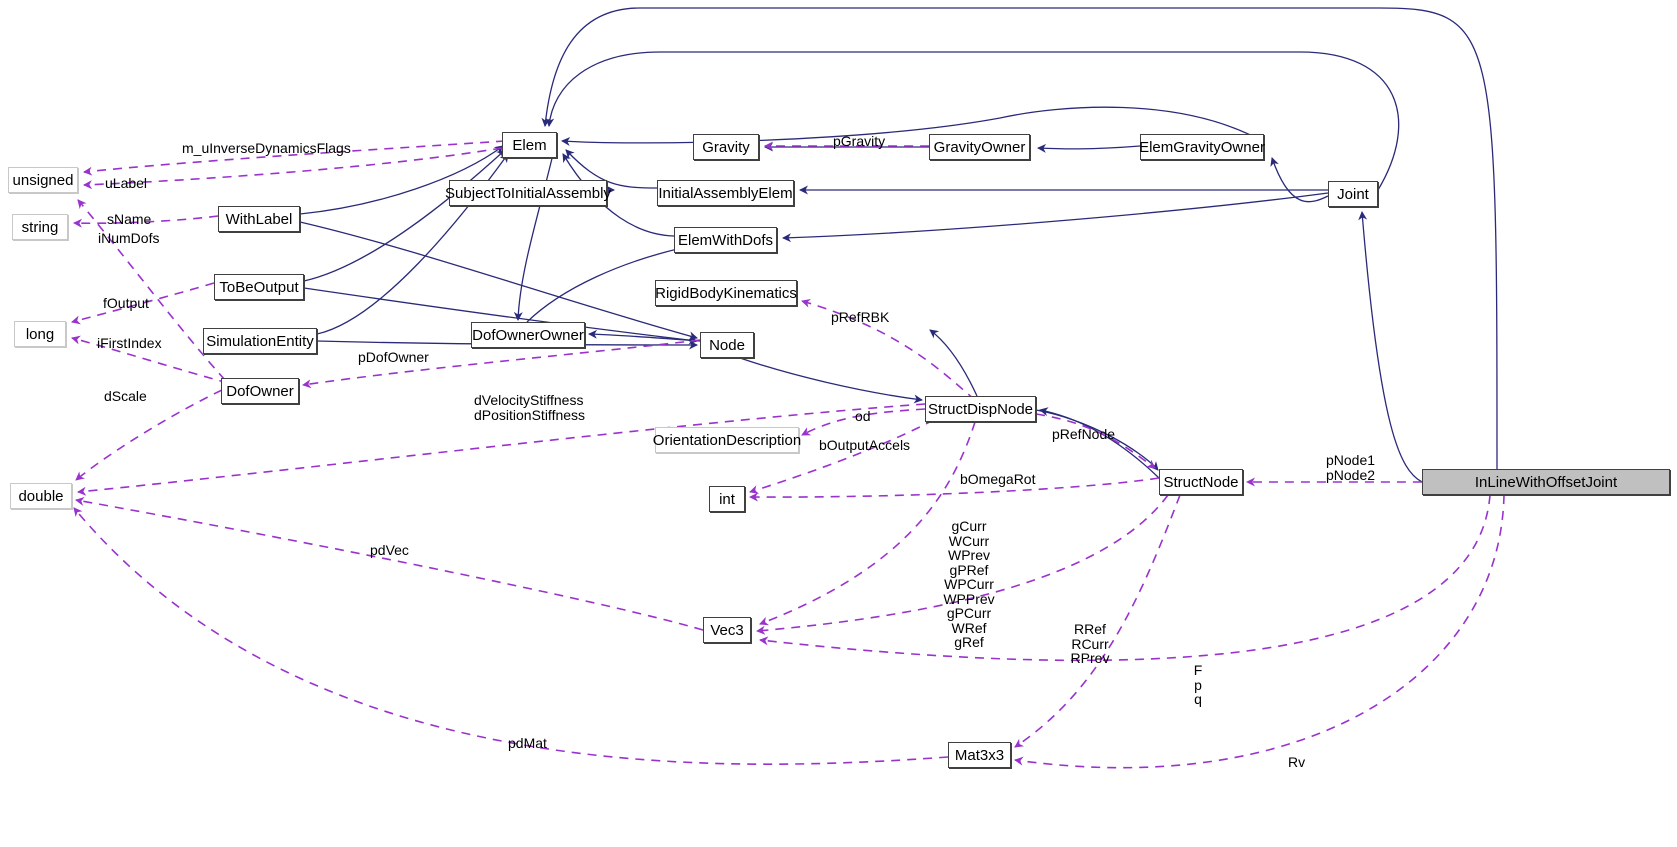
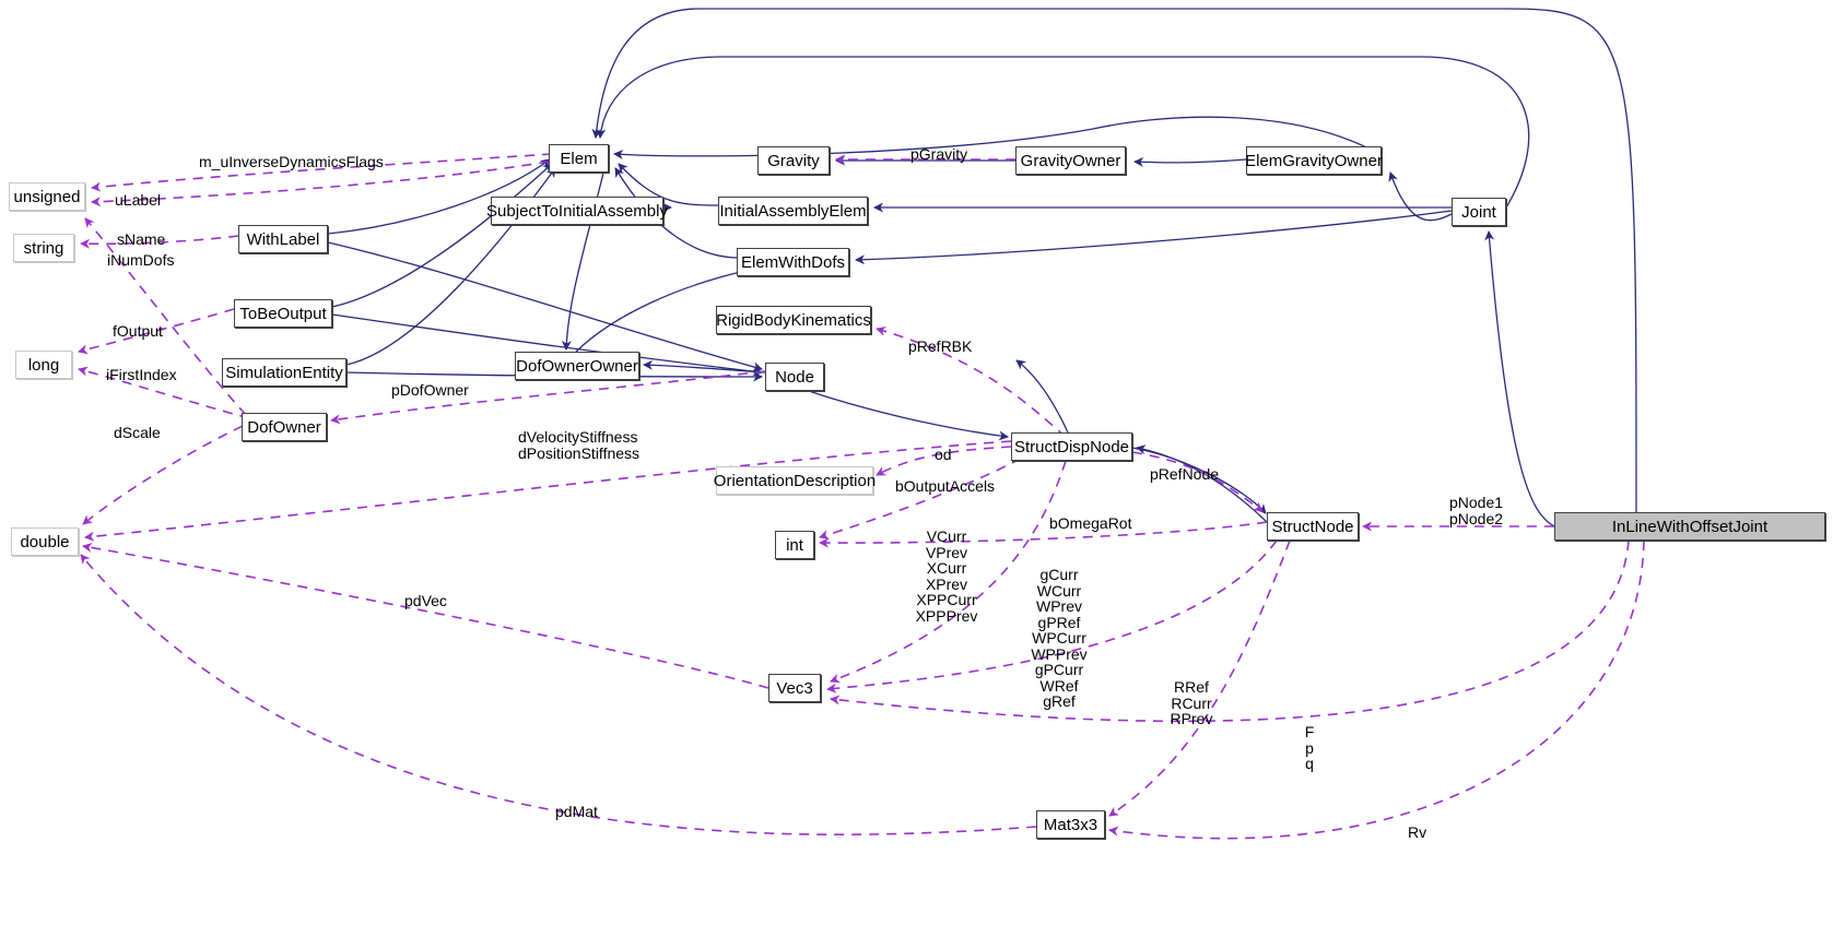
  unsigned
  string
  long
  double
  WithLabel
  ToBeOutput
  SimulationEntity
  DofOwner
  SubjectToInitialAssembly
  DofOwnerOwner
  Elem
  Gravity
  InitialAssemblyElem
  ElemWithDofs
  RigidBodyKinematics
  Node
  OrientationDescription
  int
  Vec3
  Mat3x3
  StructDispNode
  StructNode
  GravityOwner
  ElemGravityOwner
  Joint
  InLineWithOffsetJoint
  m_uInverseDynamicsFlags
  uLabel
  sName
  iNumDofs
  fOutput
  iFirstIndex
  dScale
  pDofOwner
  dVelocityStiffness
  dPositionStiffness
  pGravity
  pRefRBK
  od
  bOutputAccels
  bOmegaRot
  pRefNode
+ VCurr
+ VPrev
+ XCurr
+ XPrev
+ XPPCurr
+ XPPPrev
  gCurr
  WCurr
  WPrev
  gPRef
  WPCurr
  WPPrev
  gPCurr
  WRef
  gRef
  RRef
  RCurr
  RPrev
  pdVec
  pdMat
  pNode1
  pNode2
  F
  p
  q
  Rv
